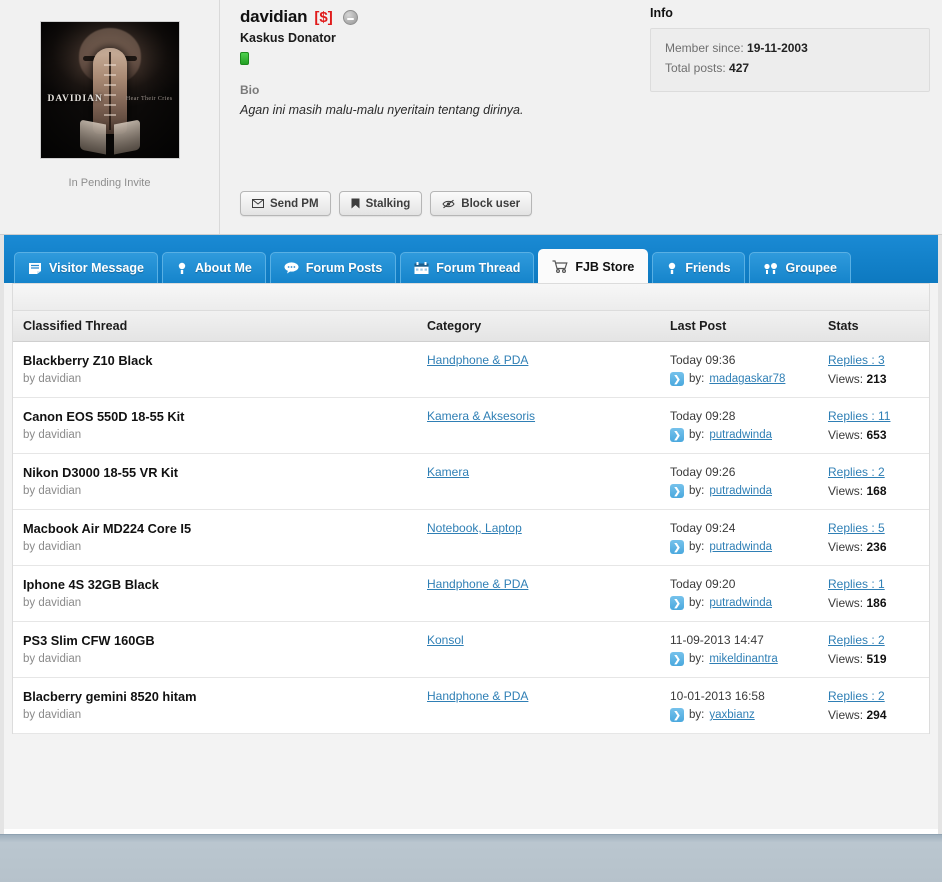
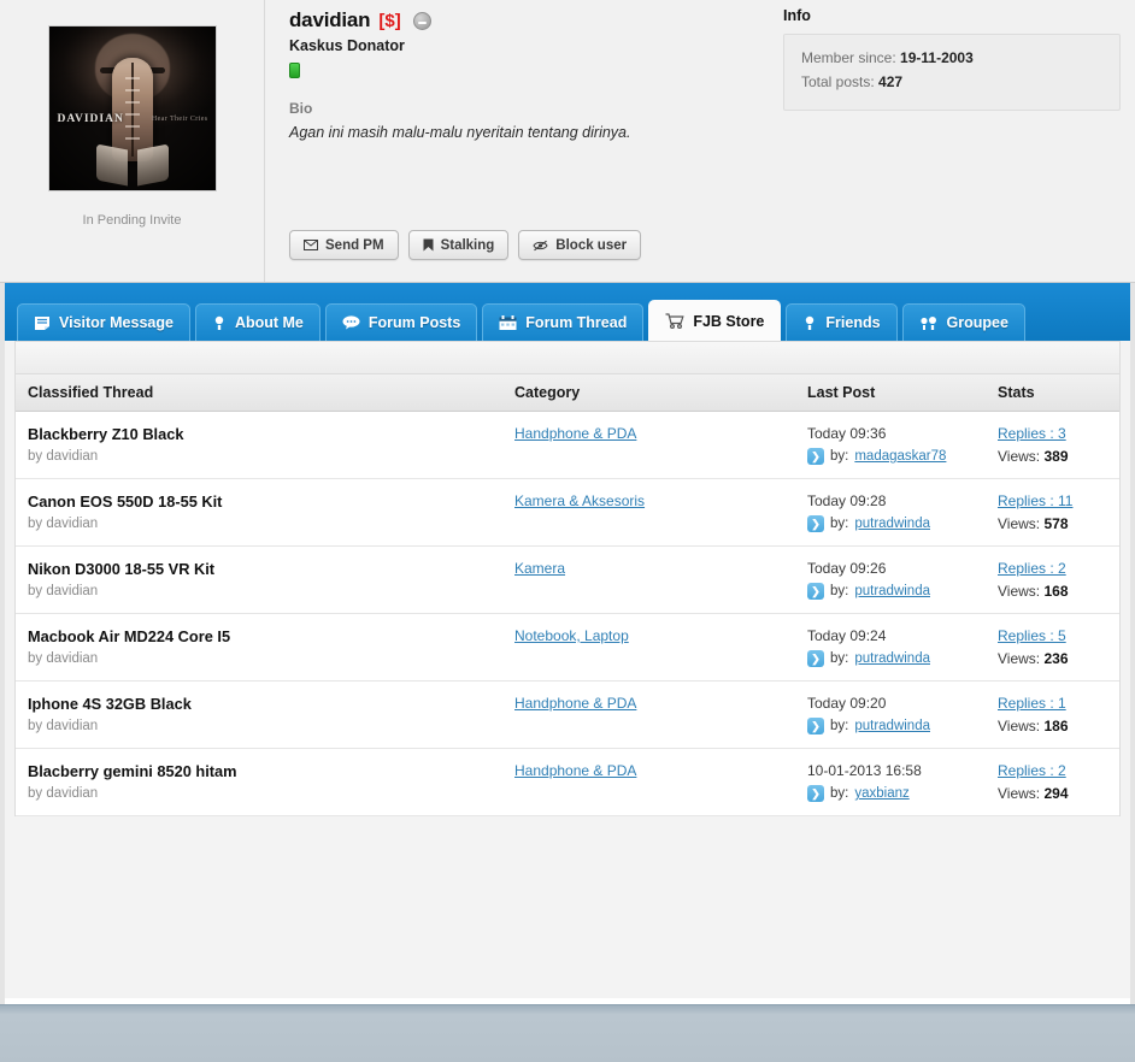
  DAVIDIAN
  In Pending Invite
  davidian
  [$]
  Kaskus Donator
  Bio
  Agan ini masih malu-malu nyeritain tentang dirinya.
  Send PM
  Stalking
  Block user
  Info
  Member since: 19-11-2003
  Total posts: 427
  Visitor Message
  About Me
  Forum Posts
  Forum Thread
  FJB Store
  Friends
  Groupee
  Classified Thread	Category	Last Post	Stats
- Blackberry Z10 Blackby davidian	Handphone & PDA	Today 09:36❯ by: madagaskar78	Replies : 3Views: 213
+ Blackberry Z10 Blackby davidian	Handphone & PDA	Today 09:36❯ by: madagaskar78	Replies : 3Views: 389
- Canon EOS 550D 18-55 Kitby davidian	Kamera & Aksesoris	Today 09:28❯ by: putradwinda	Replies : 11Views: 653
+ Canon EOS 550D 18-55 Kitby davidian	Kamera & Aksesoris	Today 09:28❯ by: putradwinda	Replies : 11Views: 578
  Nikon D3000 18-55 VR Kitby davidian	Kamera	Today 09:26❯ by: putradwinda	Replies : 2Views: 168
  Macbook Air MD224 Core I5by davidian	Notebook, Laptop	Today 09:24❯ by: putradwinda	Replies : 5Views: 236
  Iphone 4S 32GB Blackby davidian	Handphone & PDA	Today 09:20❯ by: putradwinda	Replies : 1Views: 186
- PS3 Slim CFW 160GBby davidian	Konsol	11-09-2013 14:47❯ by: mikeldinantra	Replies : 2Views: 519
  Blacberry gemini 8520 hitamby davidian	Handphone & PDA	10-01-2013 16:58❯ by: yaxbianz	Replies : 2Views: 294
